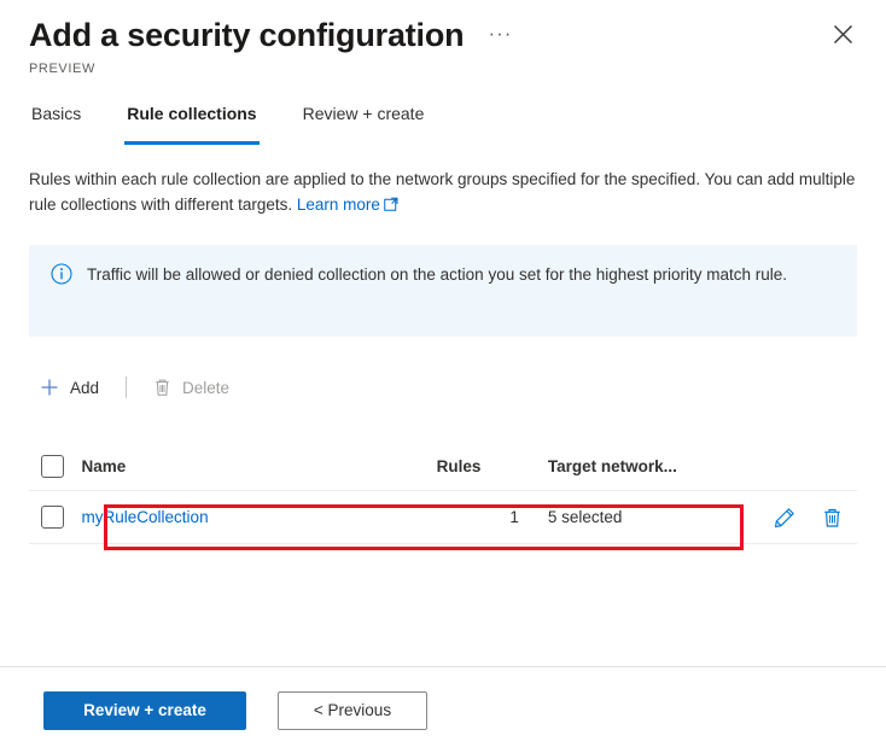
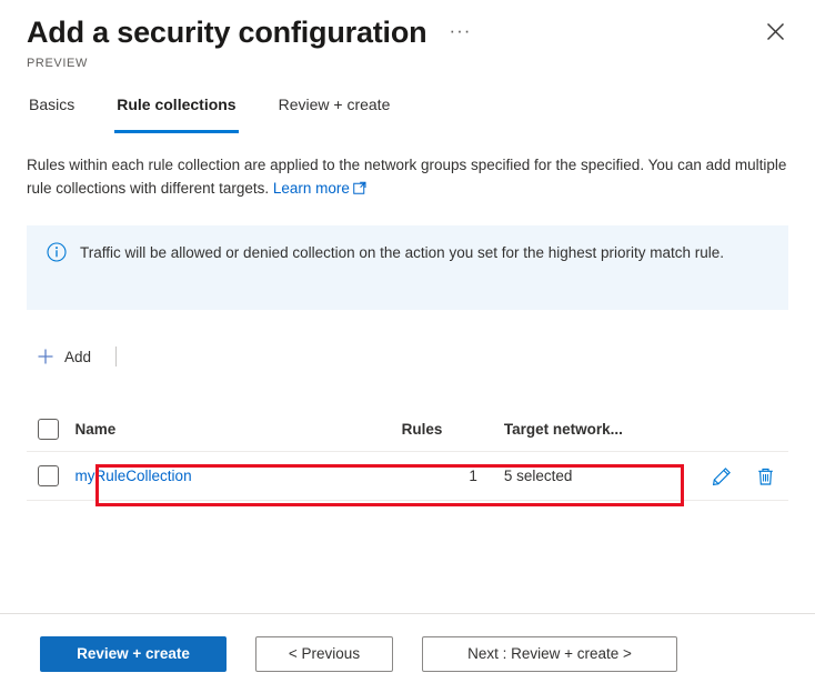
  Add a security configuration
  ···
  PREVIEW
  Basics
  Rule collections
  Review + create
  Rules within each rule collection are applied to the network groups specified for the specified. You can add multiple rule collections with different targets. Learn more
  Traffic will be allowed or denied collection on the action you set for the highest priority match rule.
  Add
- Delete
  	Name	Rules	Target network...
  	myRuleCollection	1	5 selected
  Review + create
  < Previous
+ Next : Review + create >
